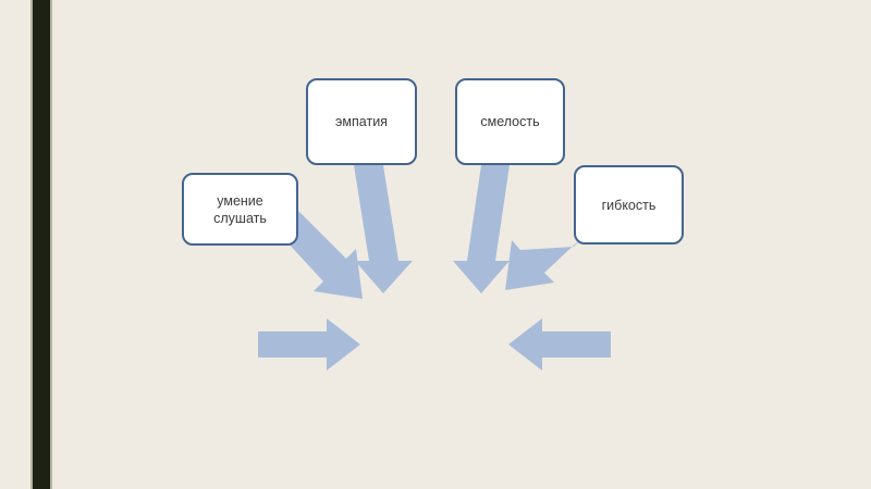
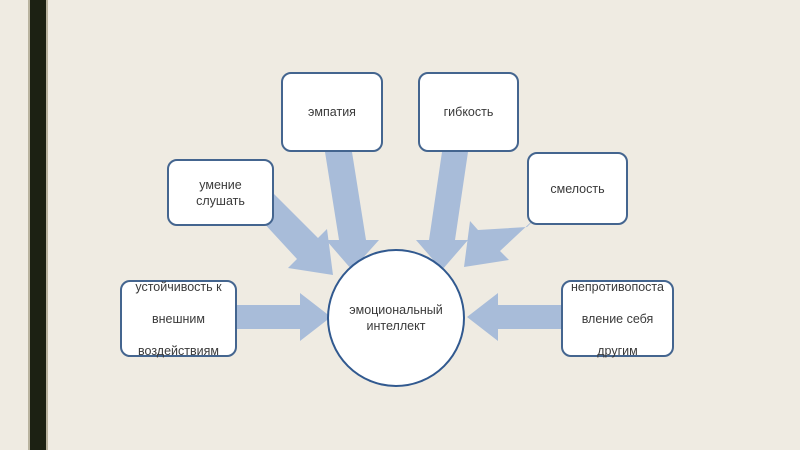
  эмпатия
- смелость
+ гибкость
  умение слушать
- гибкость
+ смелость
+ устойчивость к
+ внешним
+ воздействиям
+ непротивопоста
+ вление себя
+ другим
+ эмоциональный
+ интеллект
